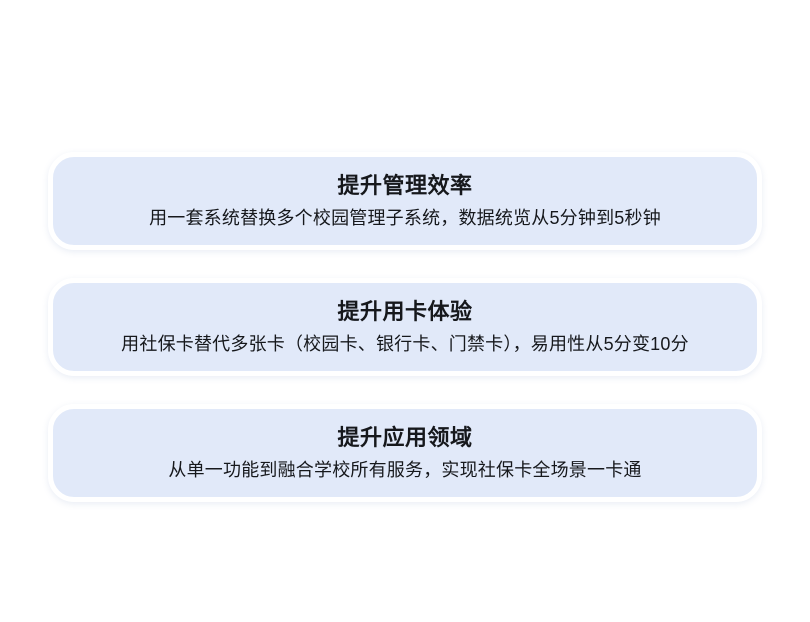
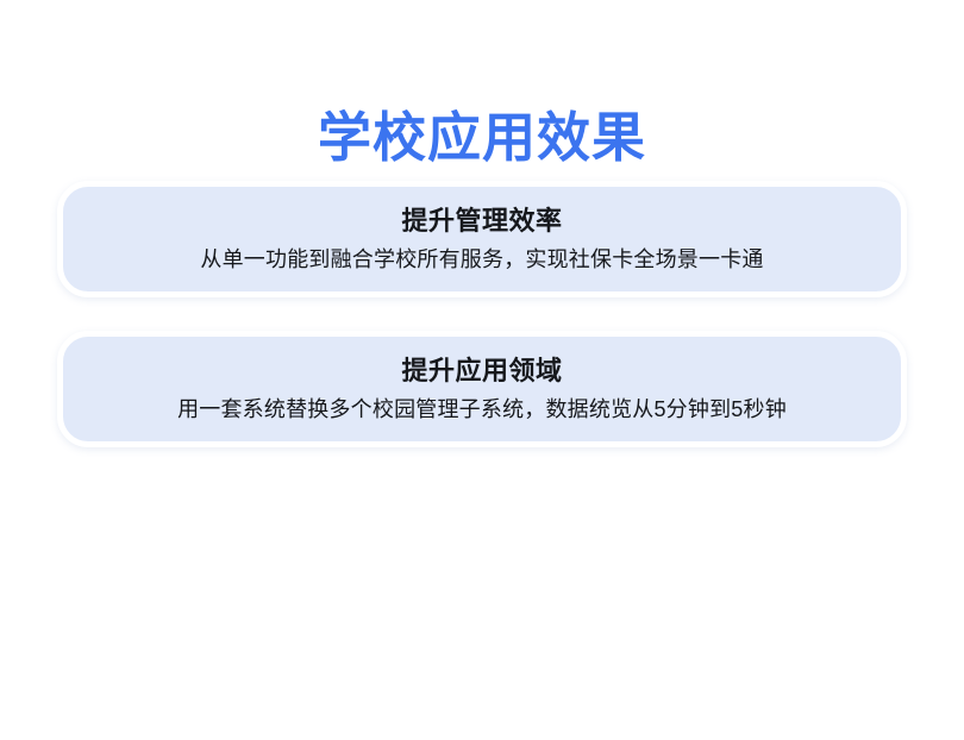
+ 学校应用效果
  提升管理效率
- 用一套系统替换多个校园管理子系统，数据统览从5分钟到5秒钟
+ 从单一功能到融合学校所有服务，实现社保卡全场景一卡通
- 提升用卡体验
- 用社保卡替代多张卡（校园卡、银行卡、门禁卡），易用性从5分变10分
  提升应用领域
- 从单一功能到融合学校所有服务，实现社保卡全场景一卡通
+ 用一套系统替换多个校园管理子系统，数据统览从5分钟到5秒钟
